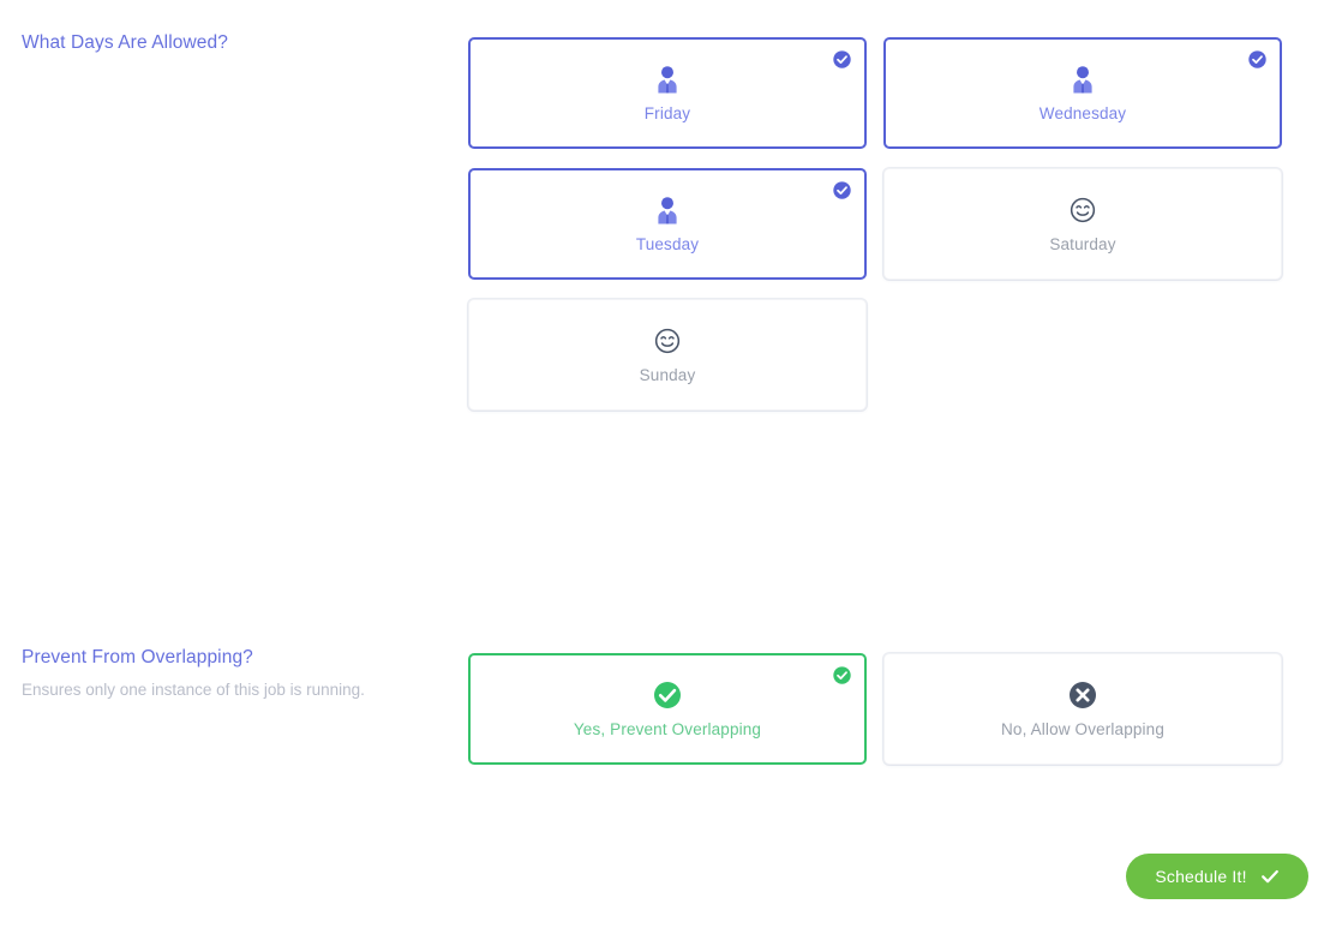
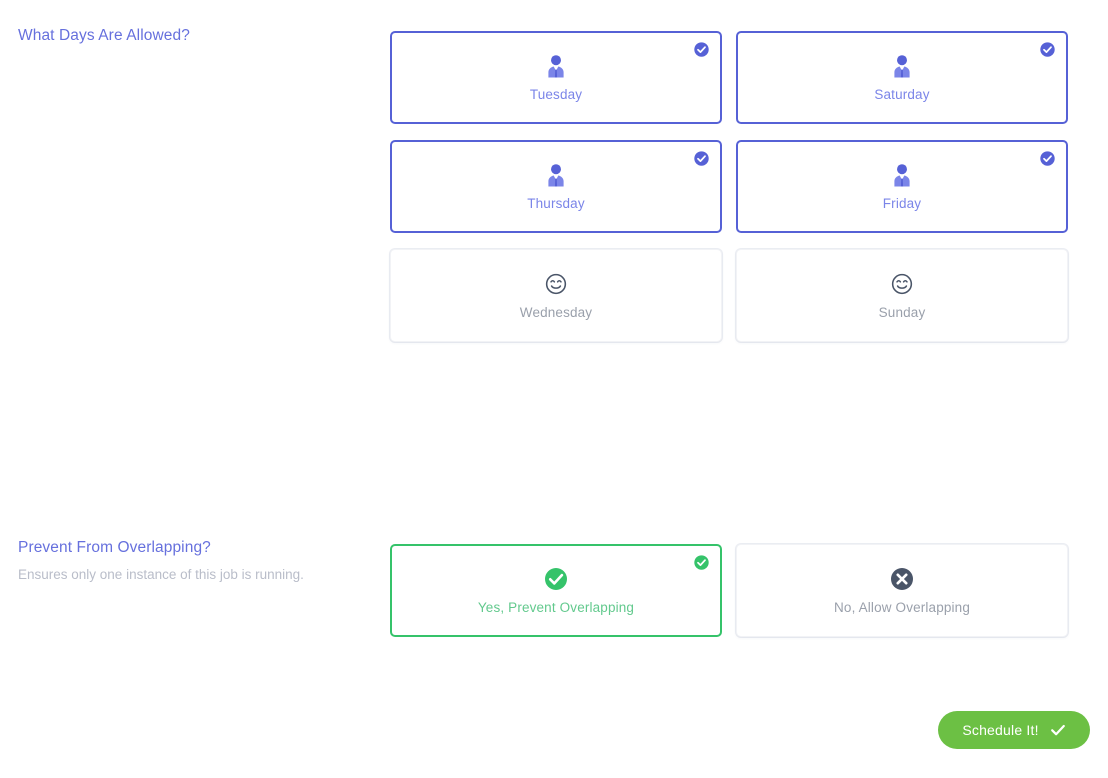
  What Days Are Allowed?
- Friday
+ Tuesday
- Wednesday
+ Saturday
+ Thursday
- Tuesday
+ Friday
- Saturday
+ Wednesday
  Sunday
  Prevent From Overlapping?
  Ensures only one instance of this job is running.
  Yes, Prevent Overlapping
  No, Allow Overlapping
  Schedule It!
